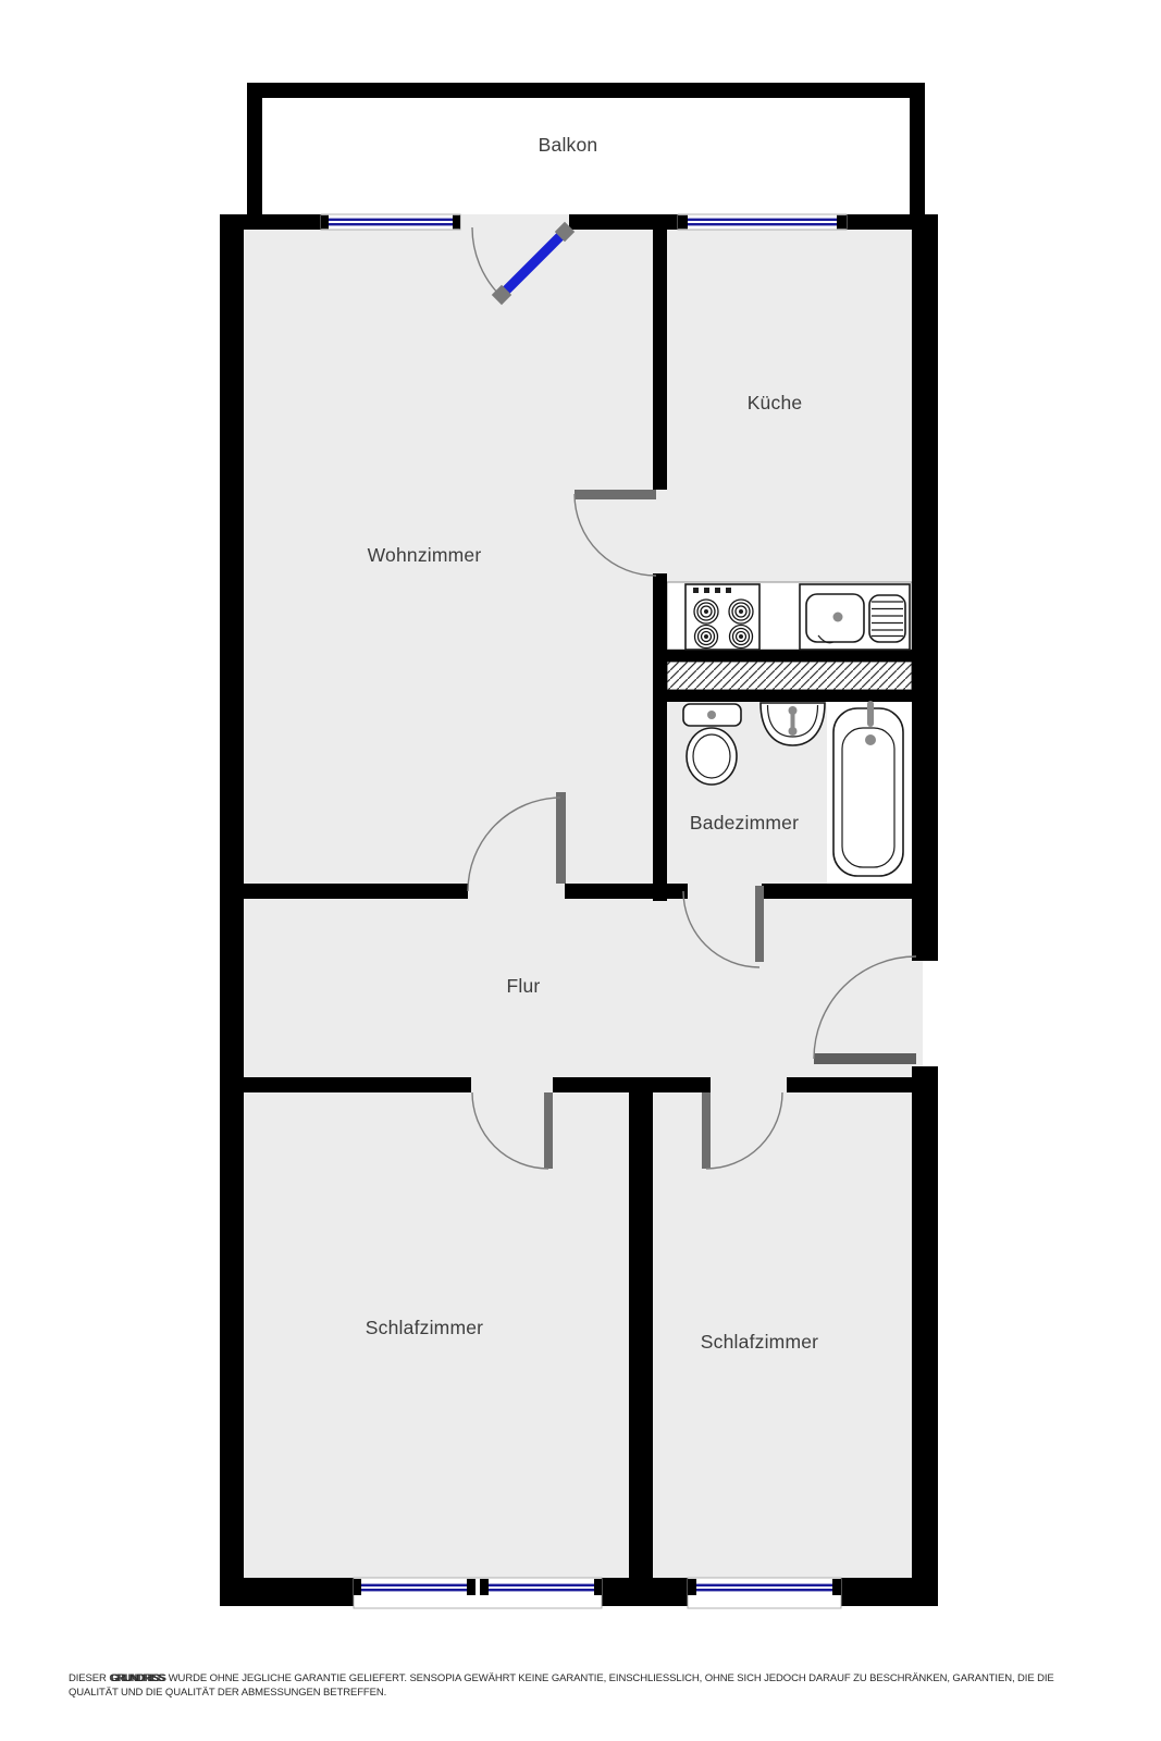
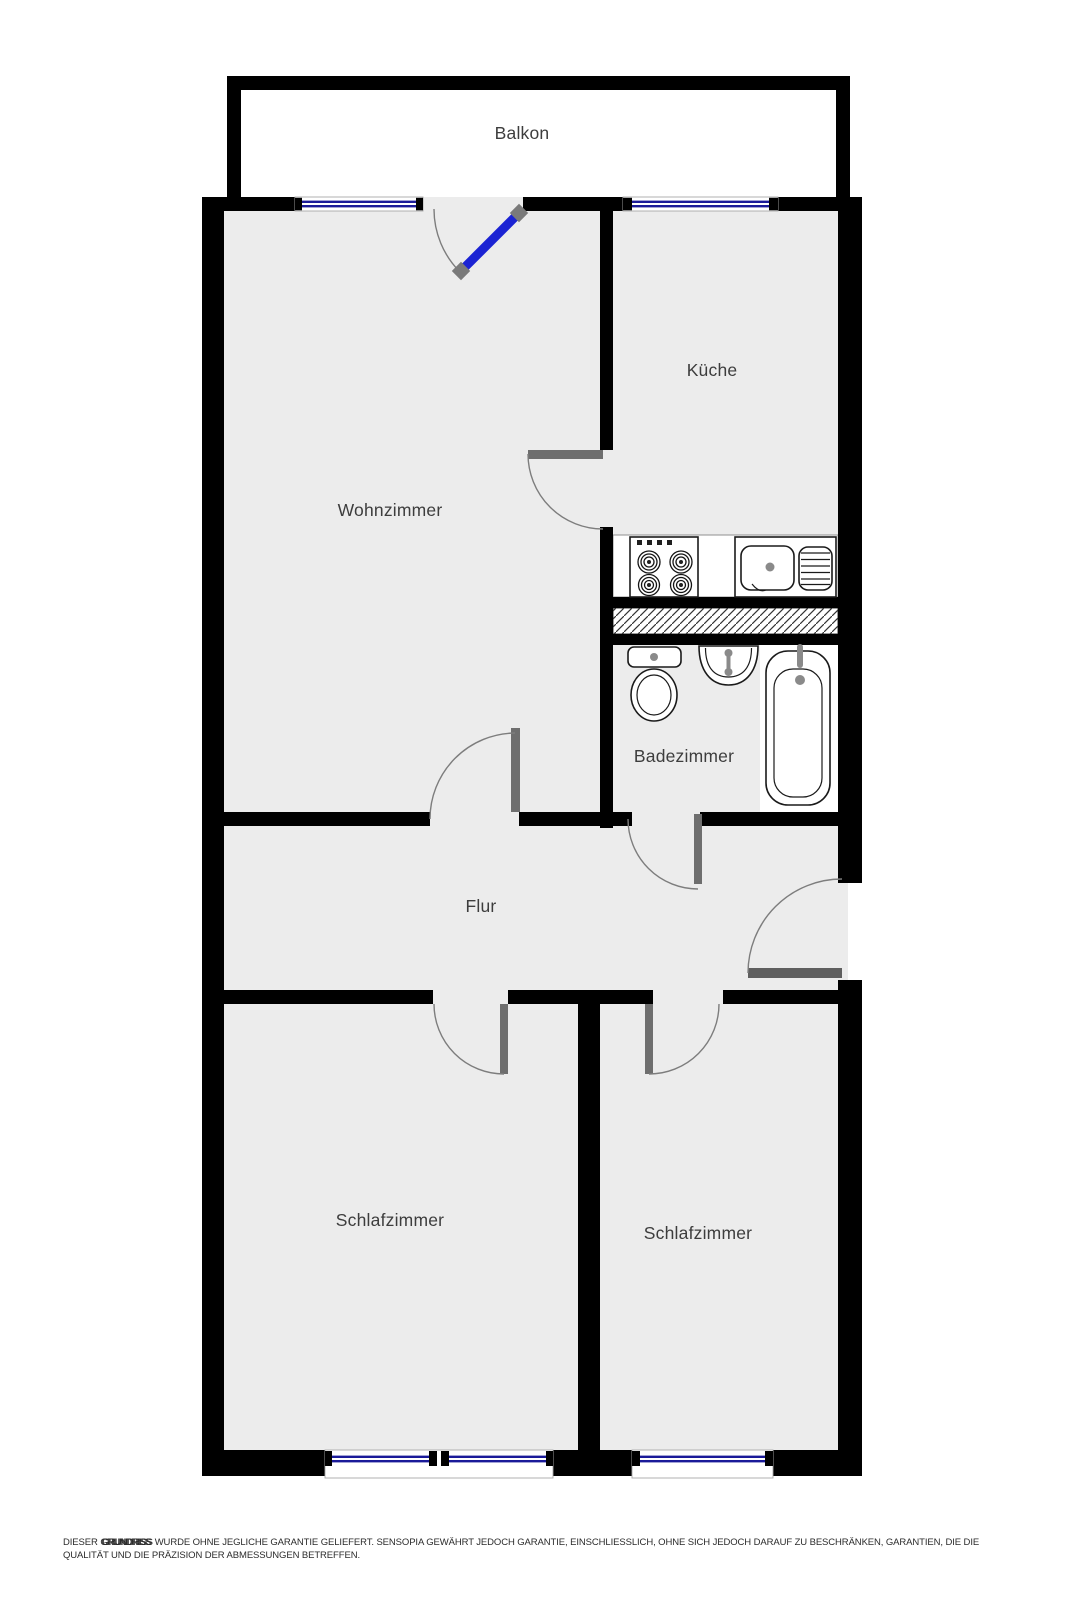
  Balkon
  Wohnzimmer
  Küche
  Badezimmer
  Flur
  Schlafzimmer
  Schlafzimmer
- DIESER GRUNDRISS WURDE OHNE JEGLICHE GARANTIE GELIEFERT. SENSOPIA GEWÄHRT KEINE GARANTIE, EINSCHLIESSLICH, OHNE SICH JEDOCH DARAUF ZU BESCHRÄNKEN, GARANTIEN, DIE DIE
+ DIESER GRUNDRISS WURDE OHNE JEGLICHE GARANTIE GELIEFERT. SENSOPIA GEWÄHRT JEDOCH GARANTIE, EINSCHLIESSLICH, OHNE SICH JEDOCH DARAUF ZU BESCHRÄNKEN, GARANTIEN, DIE DIE
- QUALITÄT UND DIE QUALITÄT DER ABMESSUNGEN BETREFFEN.
+ QUALITÄT UND DIE PRÄZISION DER ABMESSUNGEN BETREFFEN.
